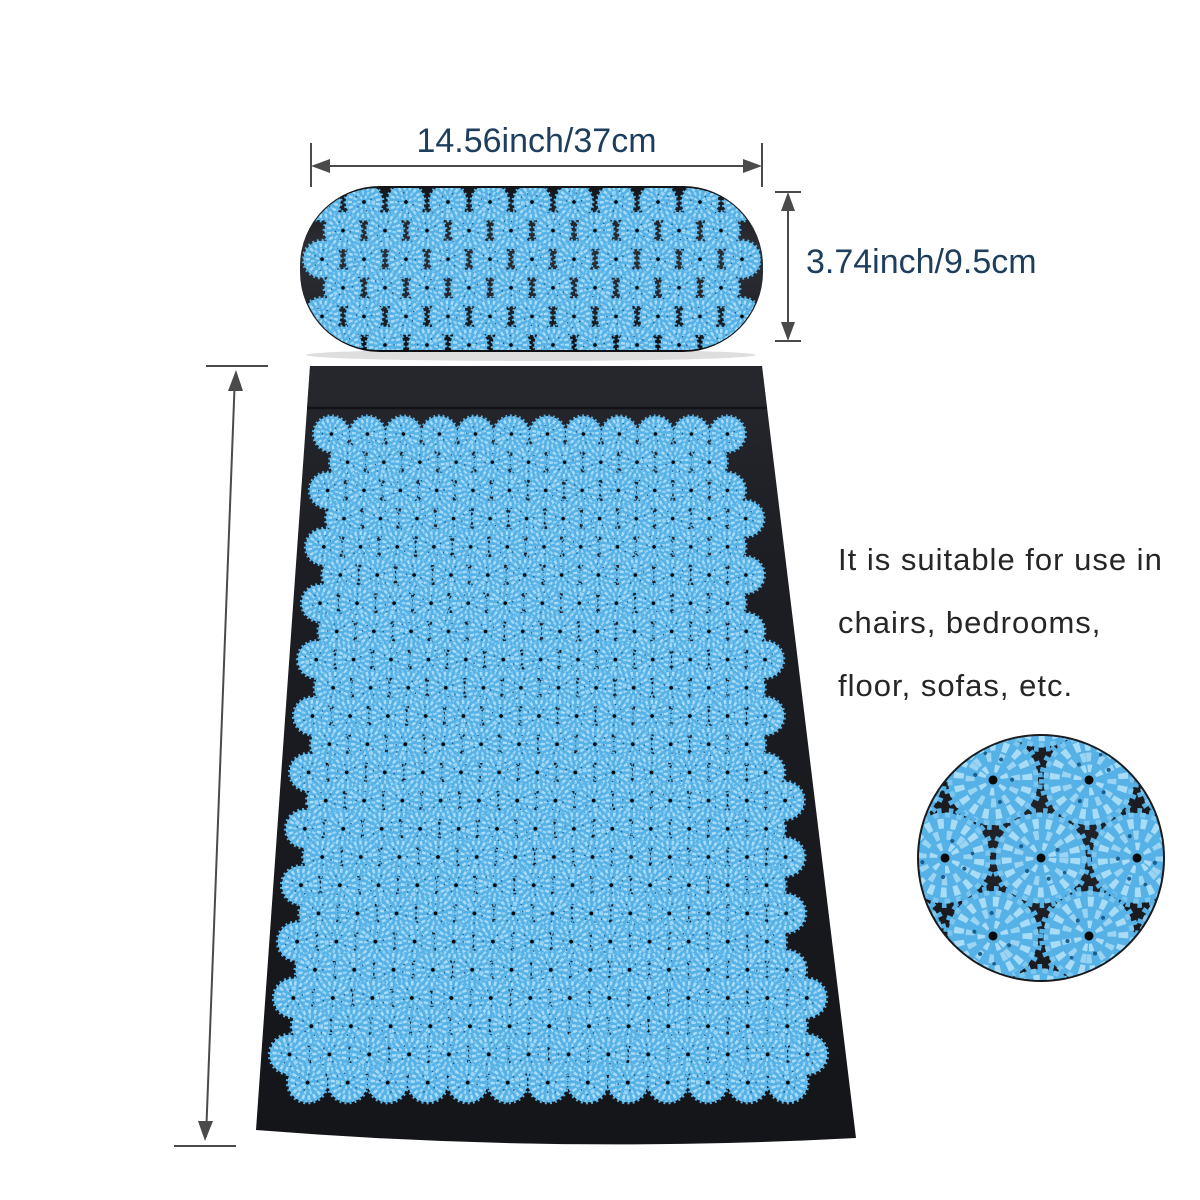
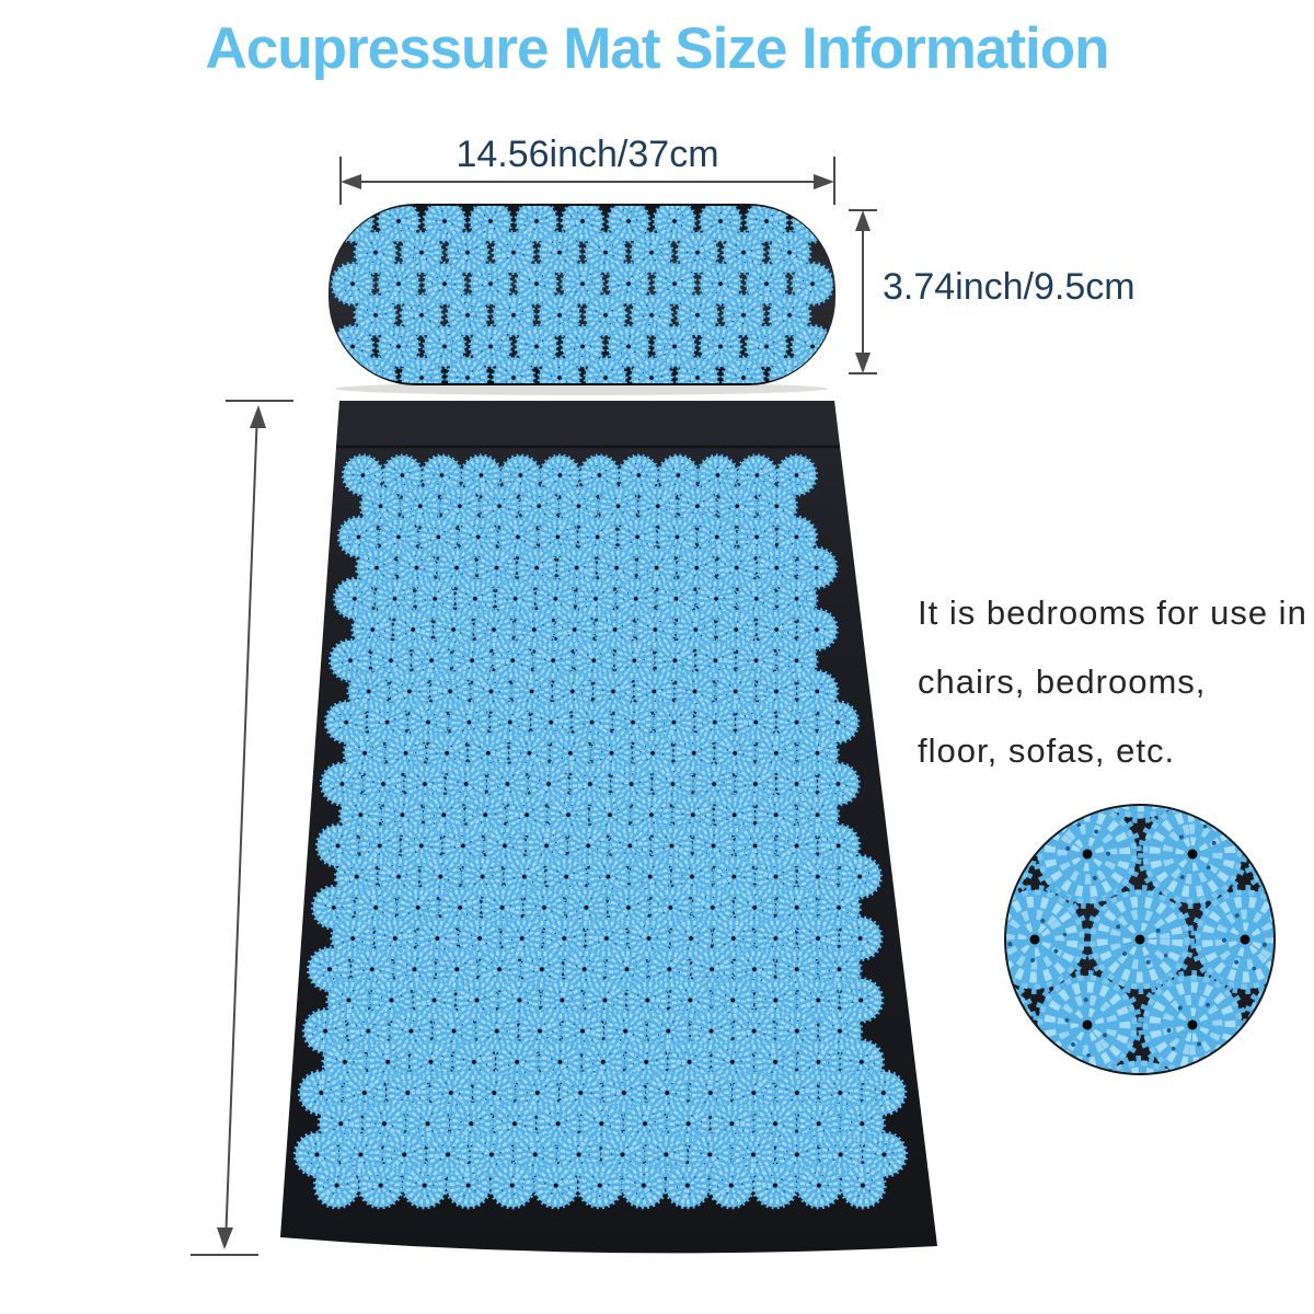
+ Acupressure Mat Size Information
  14.56inch/37cm
  3.74inch/9.5cm
- It is suitable for use in
+ It is bedrooms for use in
  chairs, bedrooms,
  floor, sofas, etc.
